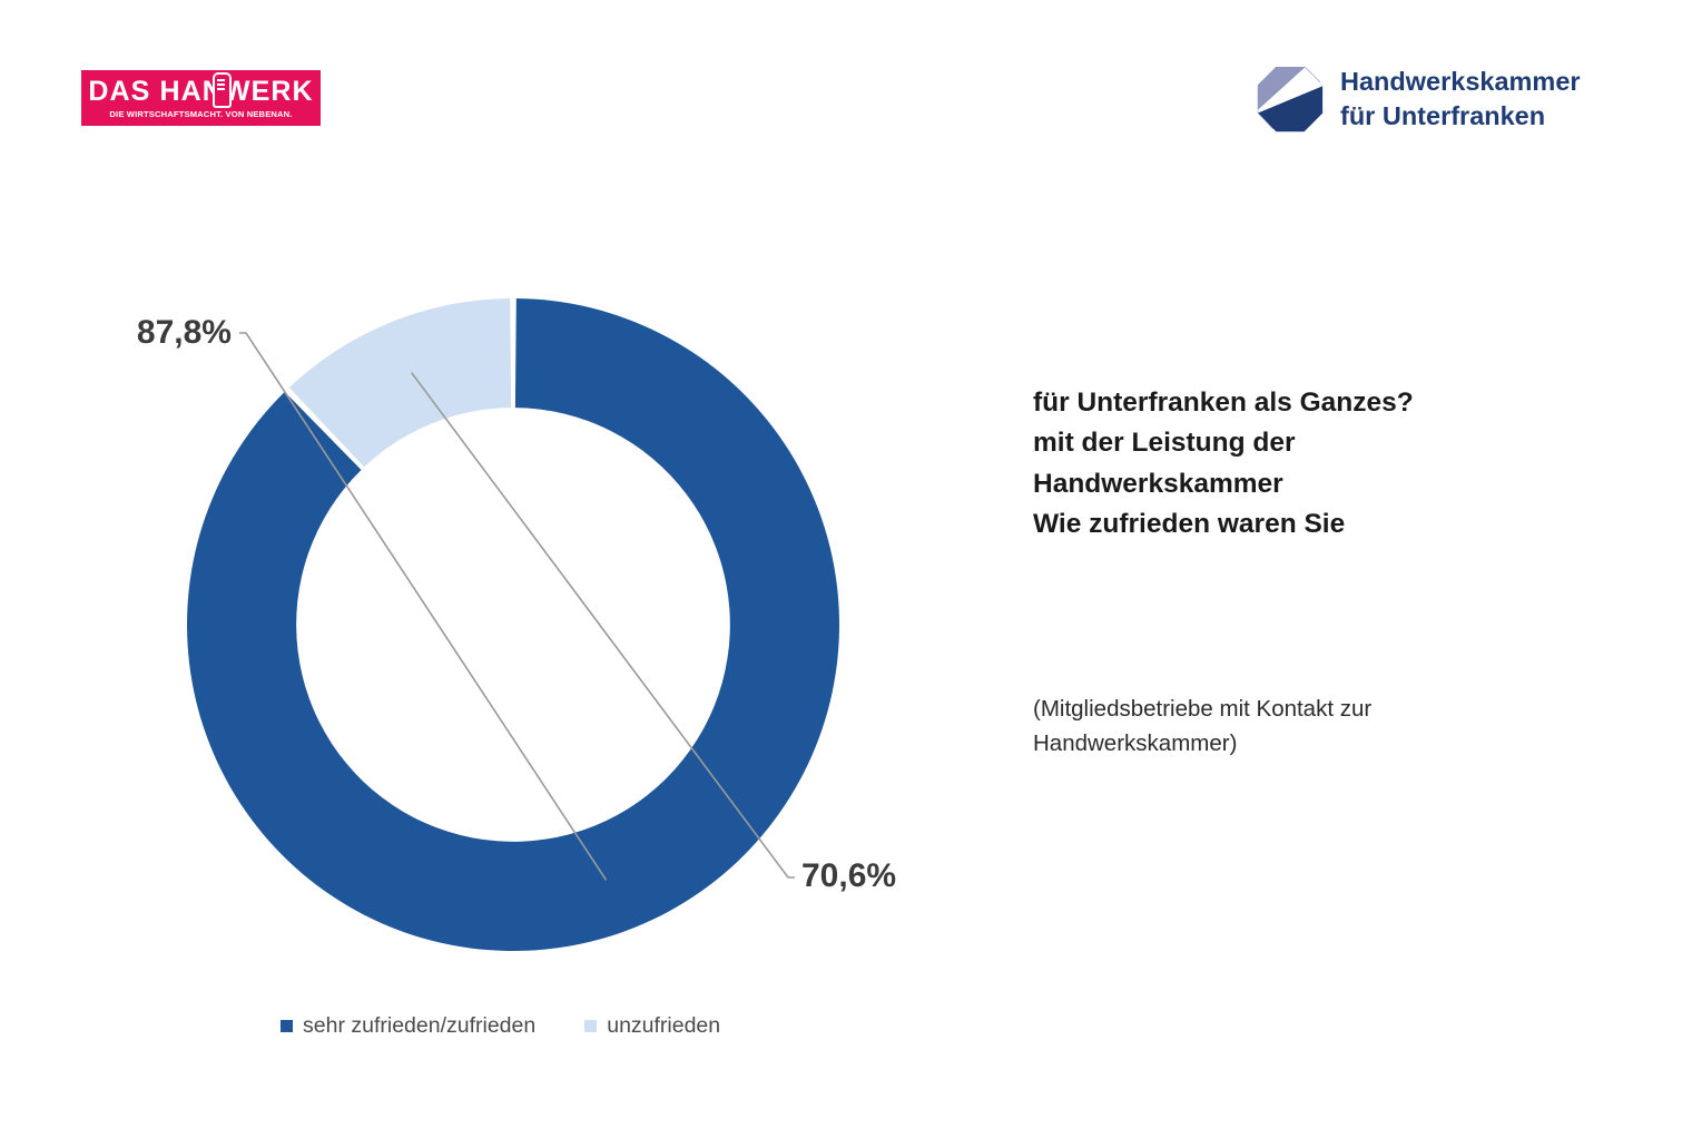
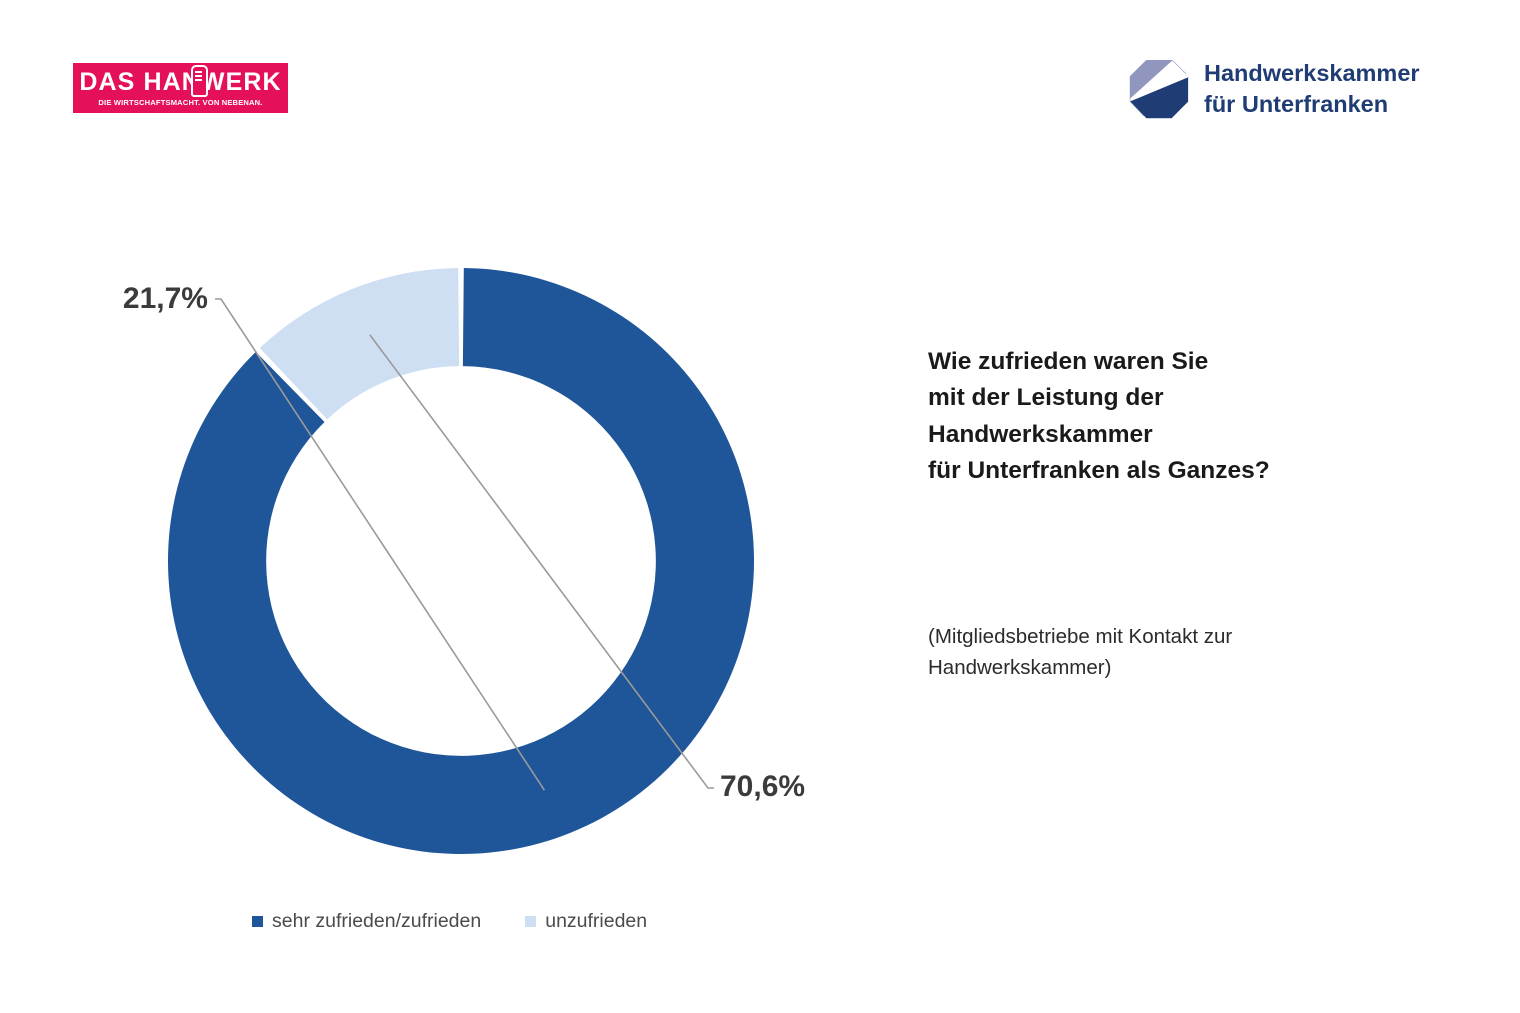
  DAS HA WERK
  DIE WIRTSCHAFTSMACHT. VON NEBENAN.
  Handwerkskammer
  für Unterfranken
- 87,8%
+ 21,7%
  70,6%
  sehr zufrieden/zufrieden
  unzufrieden
- für Unterfranken als Ganzes?
+ Wie zufrieden waren Sie
  mit der Leistung der
  Handwerkskammer
- Wie zufrieden waren Sie
+ für Unterfranken als Ganzes?
  (Mitgliedsbetriebe mit Kontakt zur
  Handwerkskammer)
